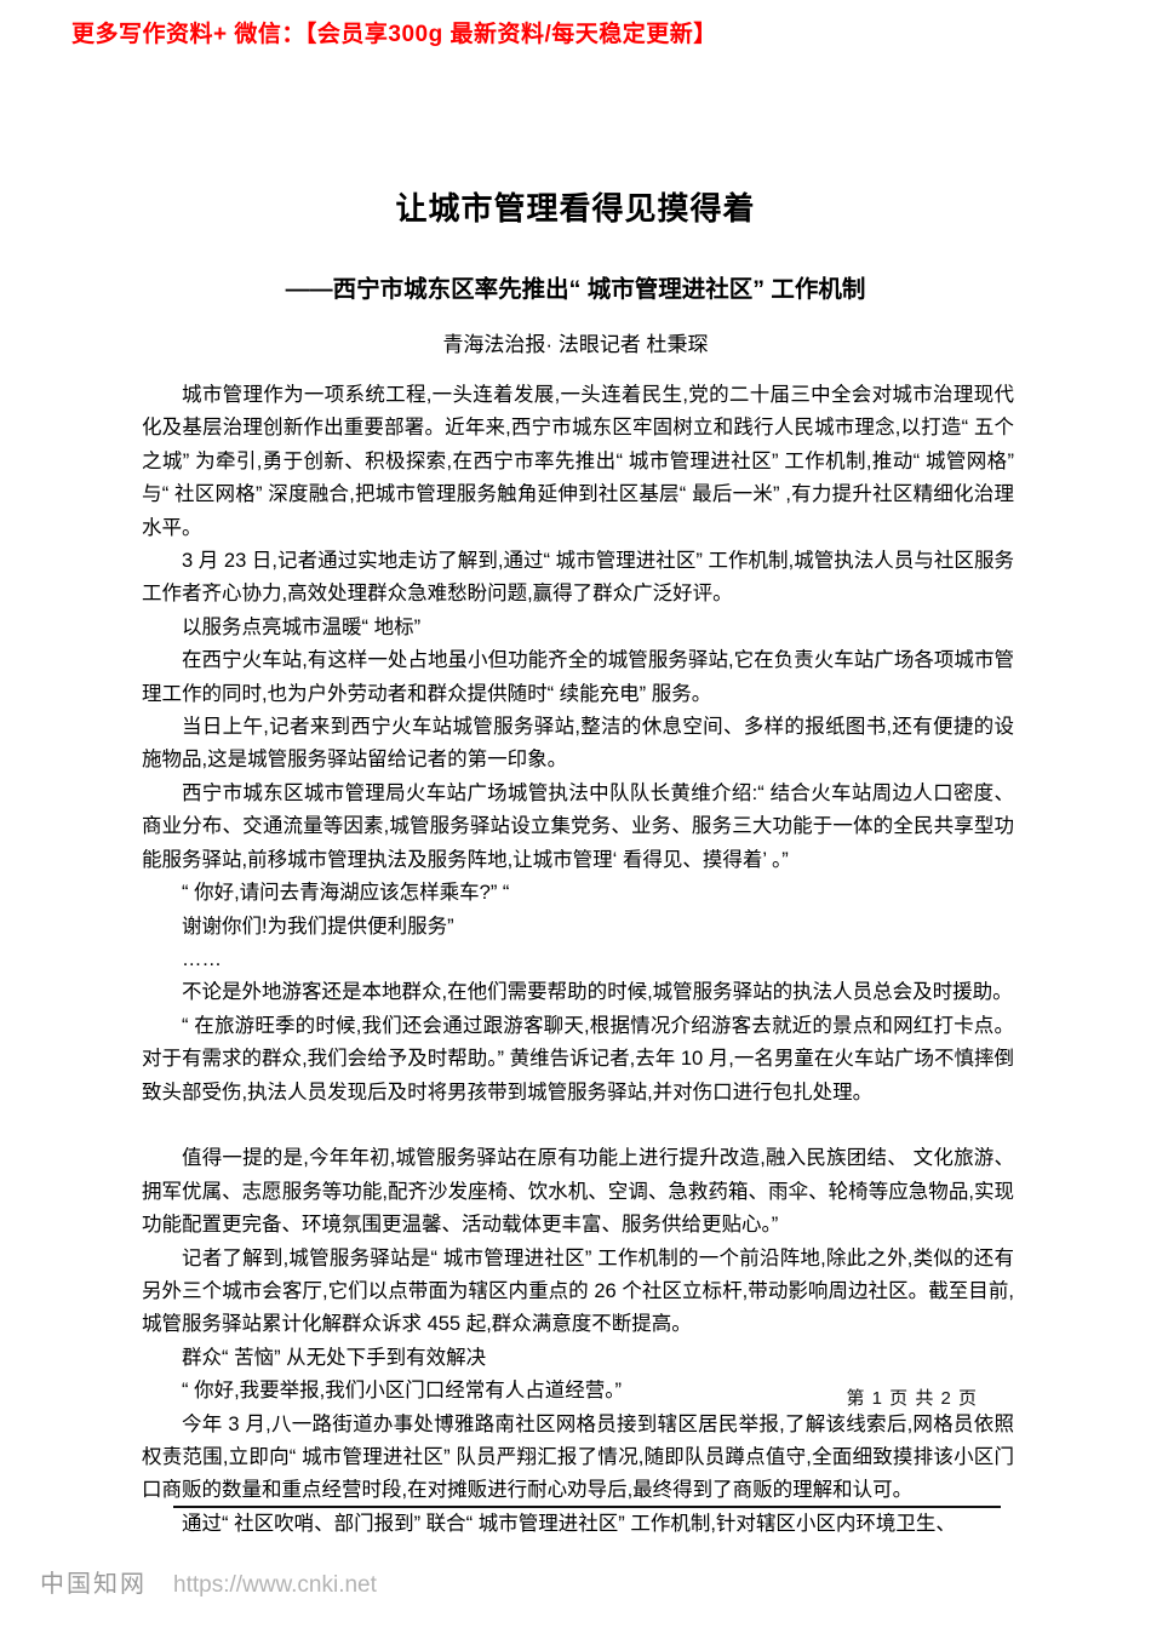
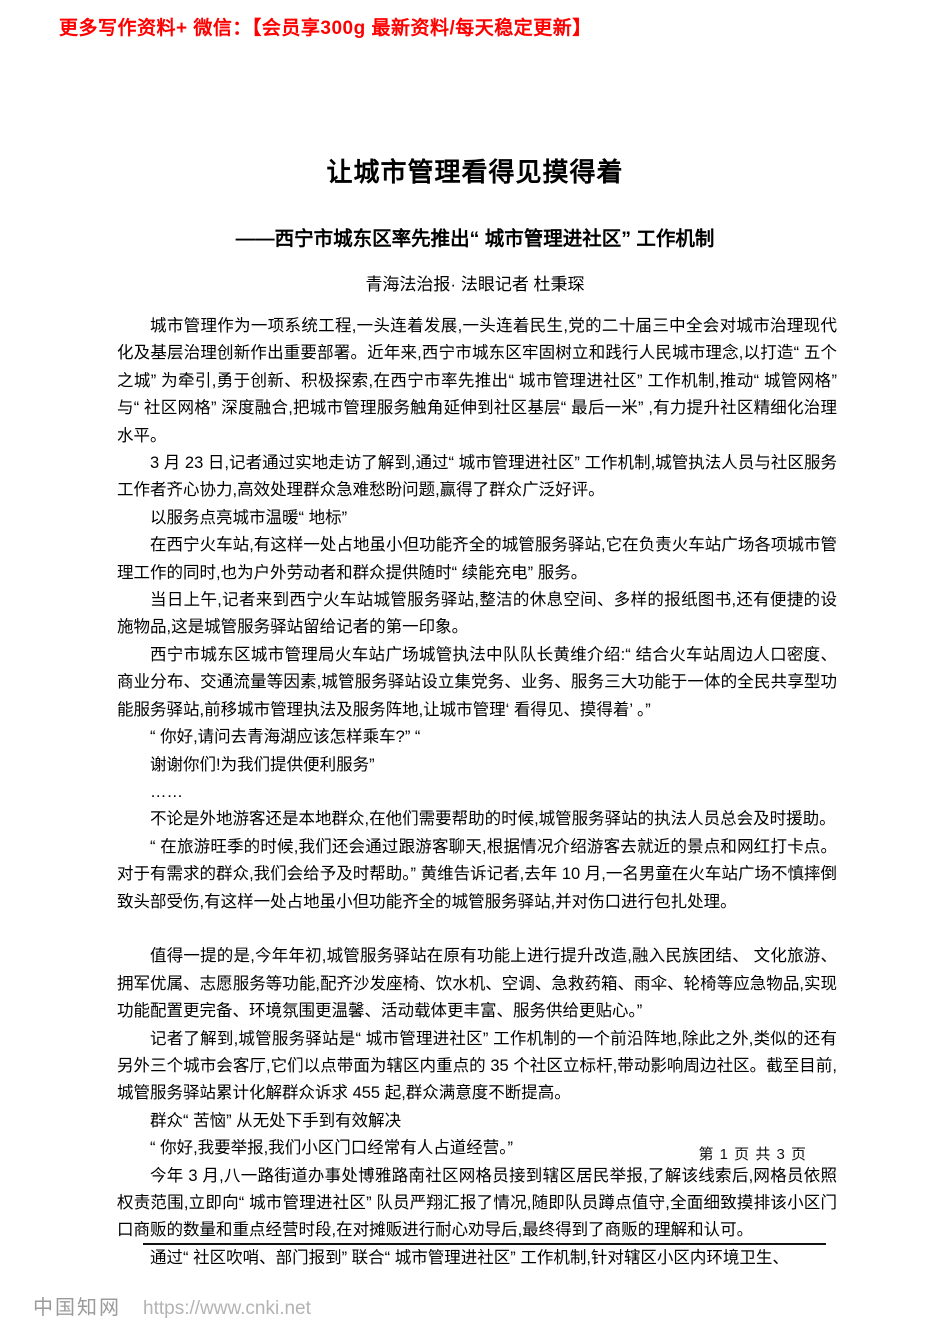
  更多写作资料+ 微信：【会员享300g 最新资料/每天稳定更新】
  让城市管理看得见摸得着
  ——西宁市城东区率先推出“ 城市管理进社区” 工作机制
  青海法治报· 法眼记者 杜秉琛
  城市管理作为一项系统工程,一头连着发展,一头连着民生,党的二十届三中全会对城市治理现代化及基层治理创新作出重要部署。近年来,西宁市城东区牢固树立和践行人民城市理念,以打造“ 五个之城” 为牵引,勇于创新、积极探索,在西宁市率先推出“ 城市管理进社区” 工作机制,推动“ 城管网格” 与“ 社区网格” 深度融合,把城市管理服务触角延伸到社区基层“ 最后一米” ,有力提升社区精细化治理水平。
  3 月 23 日,记者通过实地走访了解到,通过“ 城市管理进社区” 工作机制,城管执法人员与社区服务工作者齐心协力,高效处理群众急难愁盼问题,赢得了群众广泛好评。
  以服务点亮城市温暖“ 地标”
  在西宁火车站,有这样一处占地虽小但功能齐全的城管服务驿站,它在负责火车站广场各项城市管理工作的同时,也为户外劳动者和群众提供随时“ 续能充电” 服务。
  当日上午,记者来到西宁火车站城管服务驿站,整洁的休息空间、多样的报纸图书,还有便捷的设施物品,这是城管服务驿站留给记者的第一印象。
  西宁市城东区城市管理局火车站广场城管执法中队队长黄维介绍:“ 结合火车站周边人口密度、商业分布、交通流量等因素,城管服务驿站设立集党务、业务、服务三大功能于一体的全民共享型功能服务驿站,前移城市管理执法及服务阵地,让城市管理‘ 看得见、摸得着’ 。”
  “ 你好,请问去青海湖应该怎样乘车?” “
  谢谢你们!为我们提供便利服务”
  ……
  不论是外地游客还是本地群众,在他们需要帮助的时候,城管服务驿站的执法人员总会及时援助。
- “ 在旅游旺季的时候,我们还会通过跟游客聊天,根据情况介绍游客去就近的景点和网红打卡点。对于有需求的群众,我们会给予及时帮助。” 黄维告诉记者,去年 10 月,一名男童在火车站广场不慎摔倒致头部受伤,执法人员发现后及时将男孩带到城管服务驿站,并对伤口进行包扎处理。
+ “ 在旅游旺季的时候,我们还会通过跟游客聊天,根据情况介绍游客去就近的景点和网红打卡点。对于有需求的群众,我们会给予及时帮助。” 黄维告诉记者,去年 10 月,一名男童在火车站广场不慎摔倒致头部受伤,有这样一处占地虽小但功能齐全的城管服务驿站,并对伤口进行包扎处理。
  值得一提的是,今年年初,城管服务驿站在原有功能上进行提升改造,融入民族团结、 文化旅游、拥军优属、志愿服务等功能,配齐沙发座椅、饮水机、空调、急救药箱、雨伞、轮椅等应急物品,实现功能配置更完备、环境氛围更温馨、活动载体更丰富、服务供给更贴心。”
- 记者了解到,城管服务驿站是“ 城市管理进社区” 工作机制的一个前沿阵地,除此之外,类似的还有另外三个城市会客厅,它们以点带面为辖区内重点的 26 个社区立标杆,带动影响周边社区。截至目前,城管服务驿站累计化解群众诉求 455 起,群众满意度不断提高。
+ 记者了解到,城管服务驿站是“ 城市管理进社区” 工作机制的一个前沿阵地,除此之外,类似的还有另外三个城市会客厅,它们以点带面为辖区内重点的 35 个社区立标杆,带动影响周边社区。截至目前,城管服务驿站累计化解群众诉求 455 起,群众满意度不断提高。
  群众“ 苦恼” 从无处下手到有效解决
  “ 你好,我要举报,我们小区门口经常有人占道经营。”
  今年 3 月,八一路街道办事处博雅路南社区网格员接到辖区居民举报,了解该线索后,网格员依照权责范围,立即向“ 城市管理进社区” 队员严翔汇报了情况,随即队员蹲点值守,全面细致摸排该小区门口商贩的数量和重点经营时段,在对摊贩进行耐心劝导后,最终得到了商贩的理解和认可。
  通过“ 社区吹哨、部门报到” 联合“ 城市管理进社区” 工作机制,针对辖区小区内环境卫生、
- 第 1 页 共 2 页
+ 第 1 页 共 3 页
  中国知网
  https://www.cnki.net
